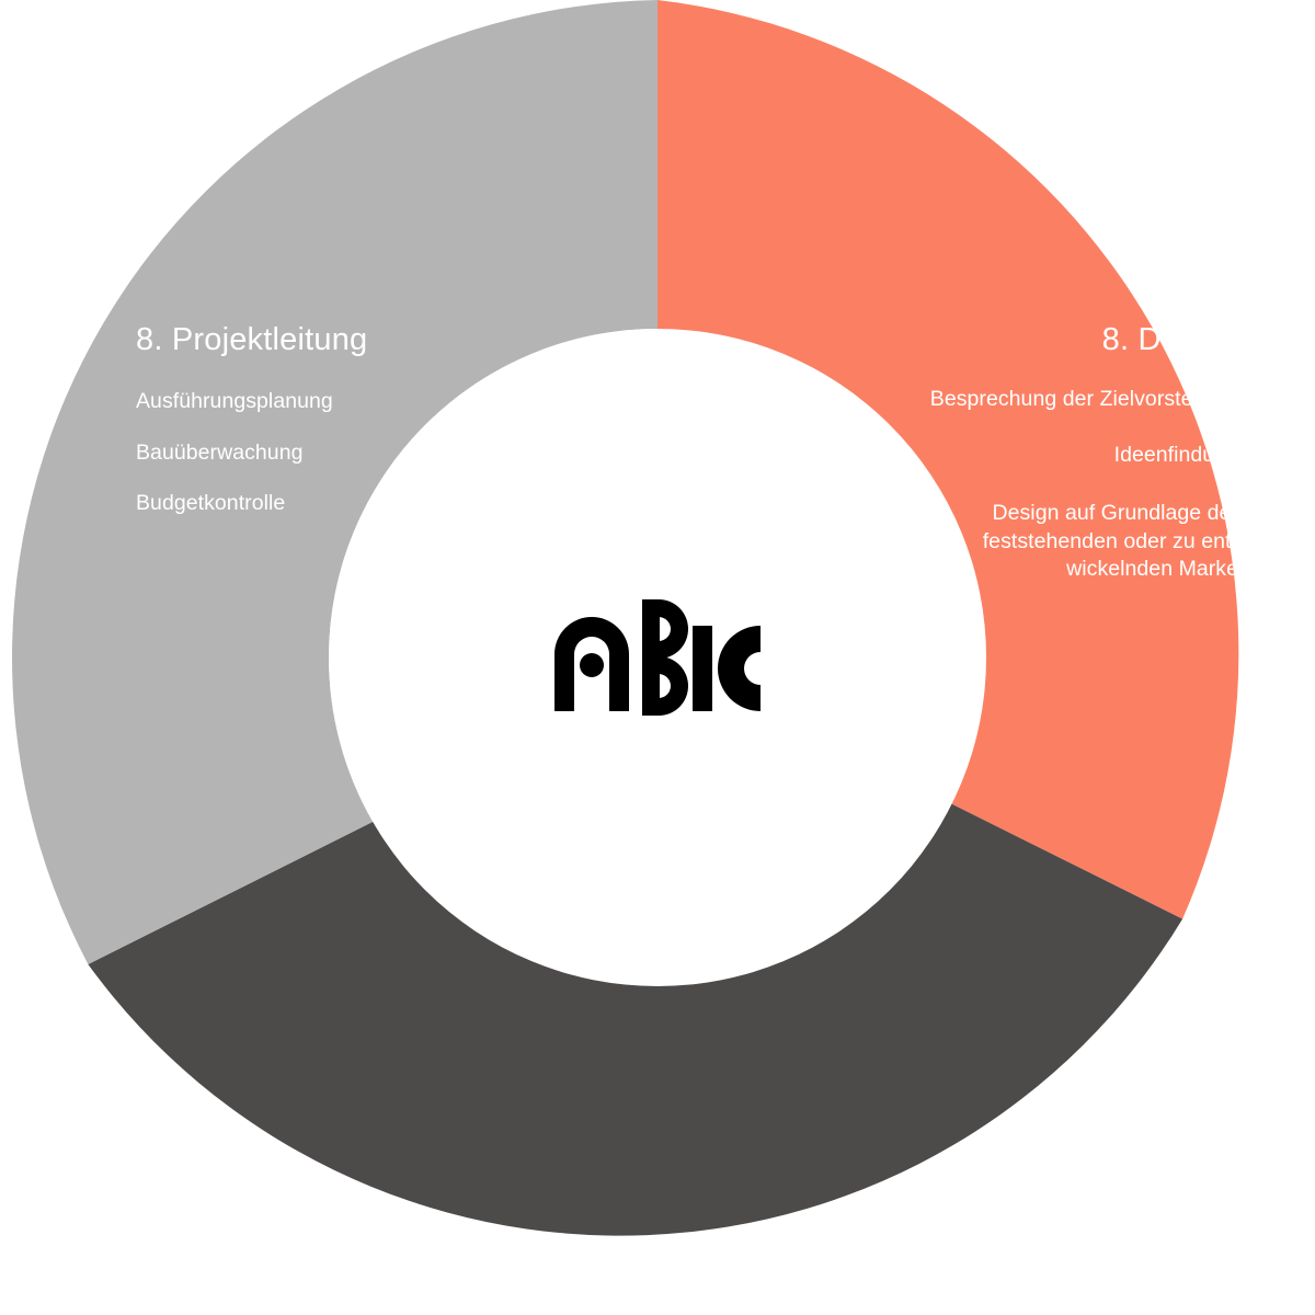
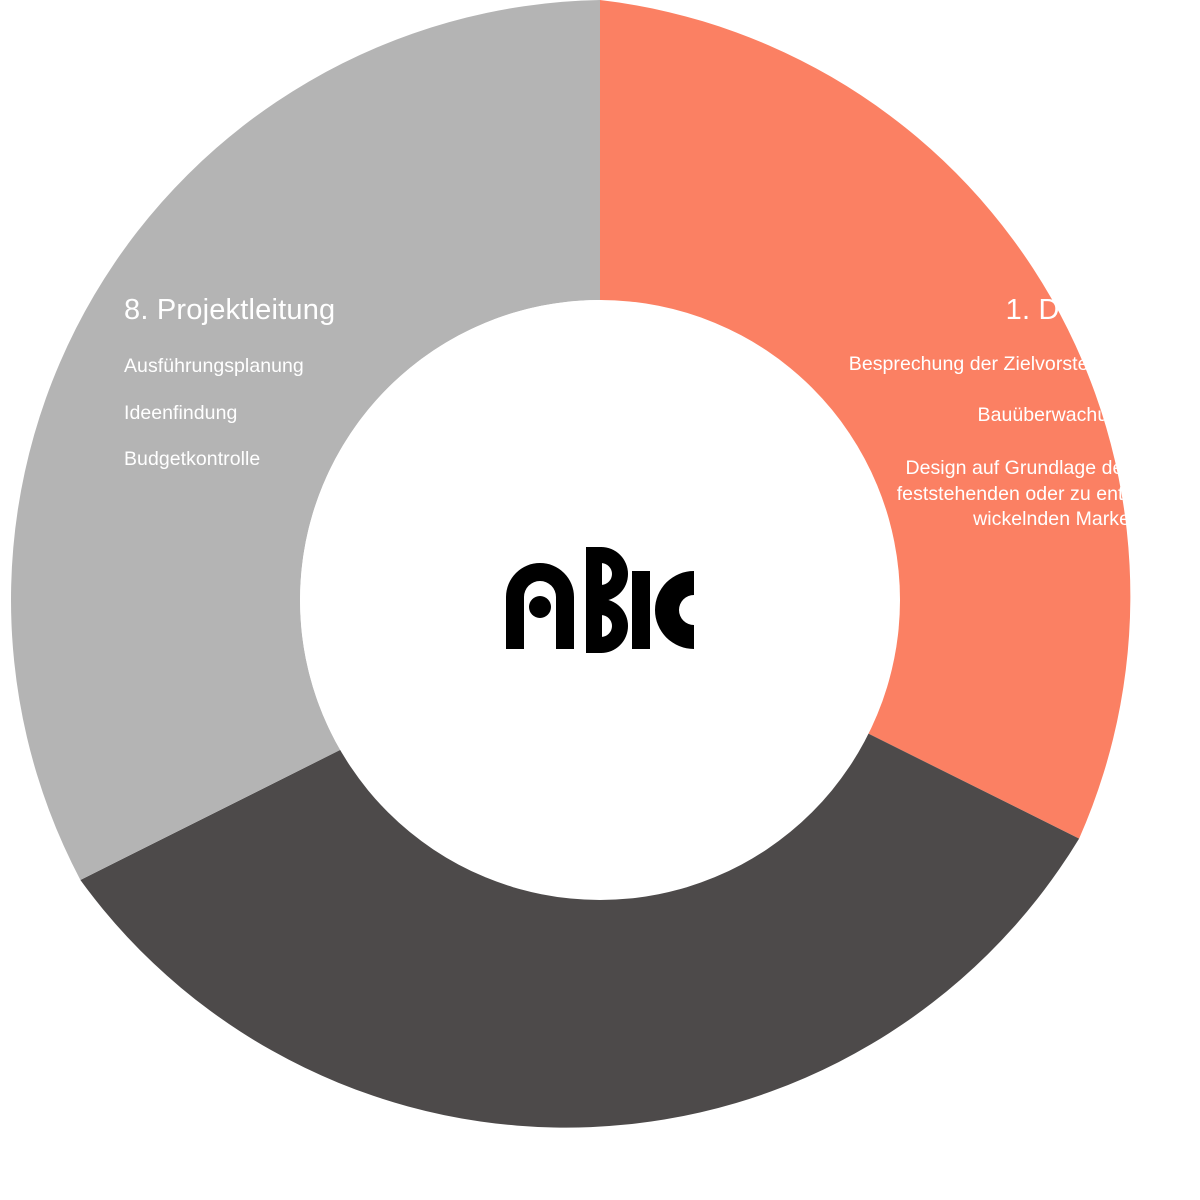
- 8. Design
+ 1. Design
  Besprechung der Zielvorstellung
- Ideenfindung
+ Bauüberwachung
  Design auf Grundlage der
  feststehenden oder zu ent-
  wickelnden Marke
  8. Projektleitung
  Ausführungsplanung
- Bauüberwachung
+ Ideenfindung
  Budgetkontrolle
